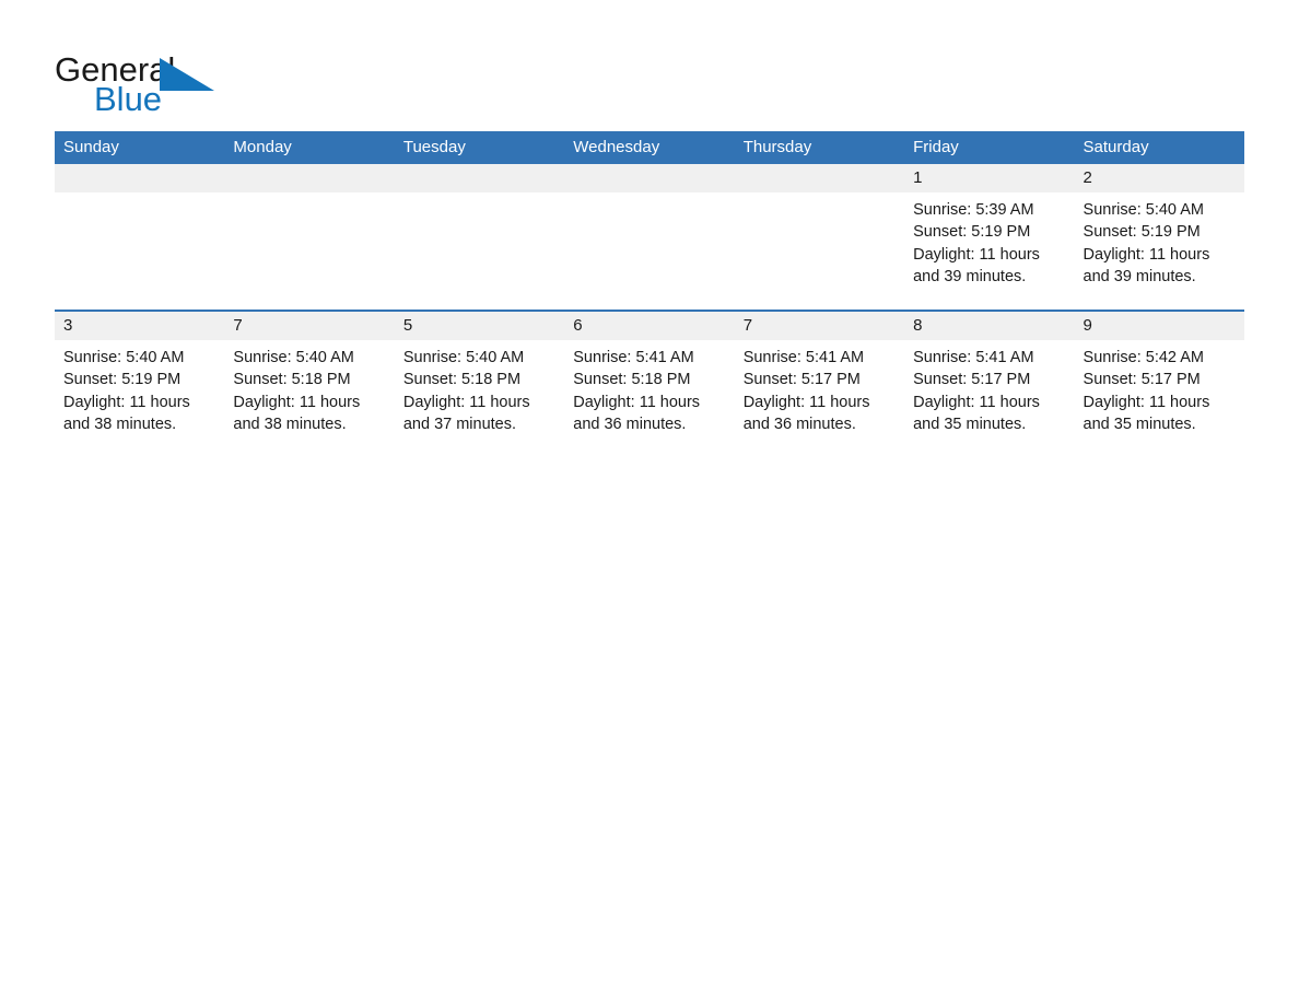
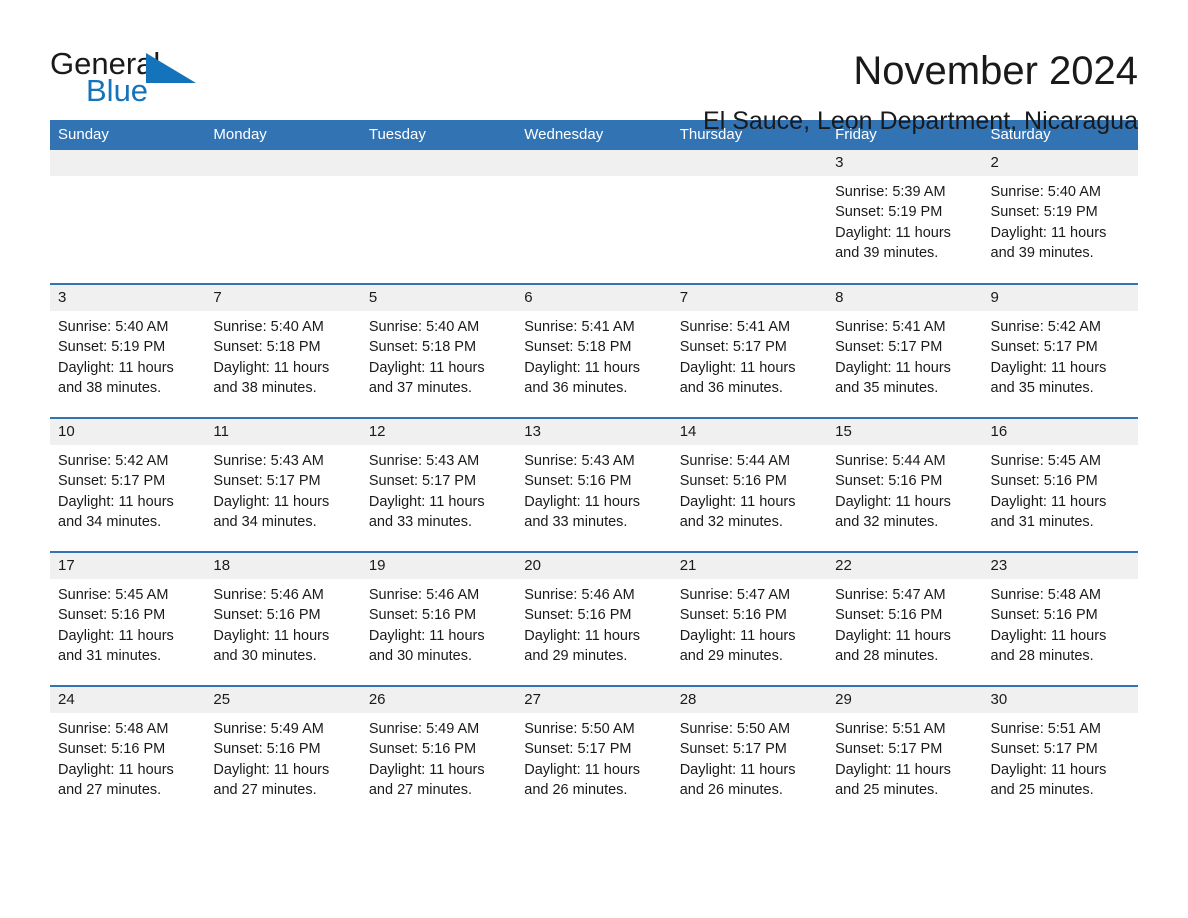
  Genera
  Blue
+ November 2024
+ El Sauce, Leon Department, Nicaragua
  Sunday	Monday	Tuesday	Wednesday	Thursday	Friday	Saturday
- 					1Sunrise: 5:39 AMSunset: 5:19 PMDaylight: 11 hoursand 39 minutes.	2Sunrise: 5:40 AMSunset: 5:19 PMDaylight: 11 hoursand 39 minutes.
+ 					3Sunrise: 5:39 AMSunset: 5:19 PMDaylight: 11 hoursand 39 minutes.	2Sunrise: 5:40 AMSunset: 5:19 PMDaylight: 11 hoursand 39 minutes.
  3Sunrise: 5:40 AMSunset: 5:19 PMDaylight: 11 hoursand 38 minutes.	7Sunrise: 5:40 AMSunset: 5:18 PMDaylight: 11 hoursand 38 minutes.	5Sunrise: 5:40 AMSunset: 5:18 PMDaylight: 11 hoursand 37 minutes.	6Sunrise: 5:41 AMSunset: 5:18 PMDaylight: 11 hoursand 36 minutes.	7Sunrise: 5:41 AMSunset: 5:17 PMDaylight: 11 hoursand 36 minutes.	8Sunrise: 5:41 AMSunset: 5:17 PMDaylight: 11 hoursand 35 minutes.	9Sunrise: 5:42 AMSunset: 5:17 PMDaylight: 11 hoursand 35 minutes.
+ 10Sunrise: 5:42 AMSunset: 5:17 PMDaylight: 11 hoursand 34 minutes.	11Sunrise: 5:43 AMSunset: 5:17 PMDaylight: 11 hoursand 34 minutes.	12Sunrise: 5:43 AMSunset: 5:17 PMDaylight: 11 hoursand 33 minutes.	13Sunrise: 5:43 AMSunset: 5:16 PMDaylight: 11 hoursand 33 minutes.	14Sunrise: 5:44 AMSunset: 5:16 PMDaylight: 11 hoursand 32 minutes.	15Sunrise: 5:44 AMSunset: 5:16 PMDaylight: 11 hoursand 32 minutes.	16Sunrise: 5:45 AMSunset: 5:16 PMDaylight: 11 hoursand 31 minutes.
+ 17Sunrise: 5:45 AMSunset: 5:16 PMDaylight: 11 hoursand 31 minutes.	18Sunrise: 5:46 AMSunset: 5:16 PMDaylight: 11 hoursand 30 minutes.	19Sunrise: 5:46 AMSunset: 5:16 PMDaylight: 11 hoursand 30 minutes.	20Sunrise: 5:46 AMSunset: 5:16 PMDaylight: 11 hoursand 29 minutes.	21Sunrise: 5:47 AMSunset: 5:16 PMDaylight: 11 hoursand 29 minutes.	22Sunrise: 5:47 AMSunset: 5:16 PMDaylight: 11 hoursand 28 minutes.	23Sunrise: 5:48 AMSunset: 5:16 PMDaylight: 11 hoursand 28 minutes.
+ 24Sunrise: 5:48 AMSunset: 5:16 PMDaylight: 11 hoursand 27 minutes.	25Sunrise: 5:49 AMSunset: 5:16 PMDaylight: 11 hoursand 27 minutes.	26Sunrise: 5:49 AMSunset: 5:16 PMDaylight: 11 hoursand 27 minutes.	27Sunrise: 5:50 AMSunset: 5:17 PMDaylight: 11 hoursand 26 minutes.	28Sunrise: 5:50 AMSunset: 5:17 PMDaylight: 11 hoursand 26 minutes.	29Sunrise: 5:51 AMSunset: 5:17 PMDaylight: 11 hoursand 25 minutes.	30Sunrise: 5:51 AMSunset: 5:17 PMDaylight: 11 hoursand 25 minutes.
